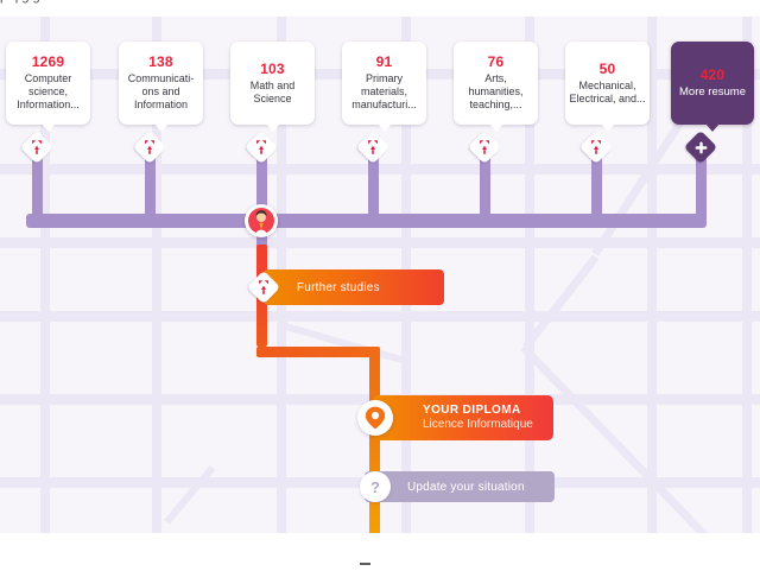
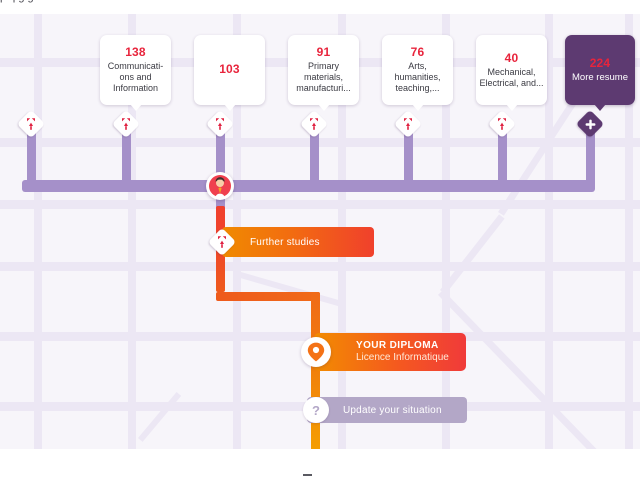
- 1269
- Computer science, Information...
  138
  Communicati-ons and Information
  103
- Math and Science
  91
  Primary materials, manufacturi...
  76
  Arts, humanities, teaching,...
- 50
+ 40
  Mechanical, Electrical, and...
- 420
+ 224
  More resume
  Further studies
  YOUR DIPLOMA
  Licence Informatique
  Update your situation
  ?
